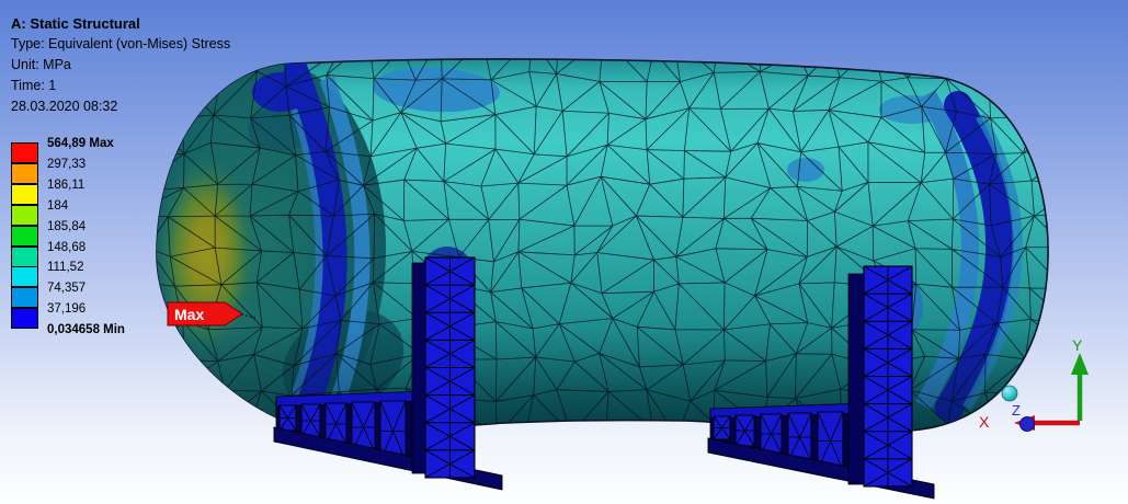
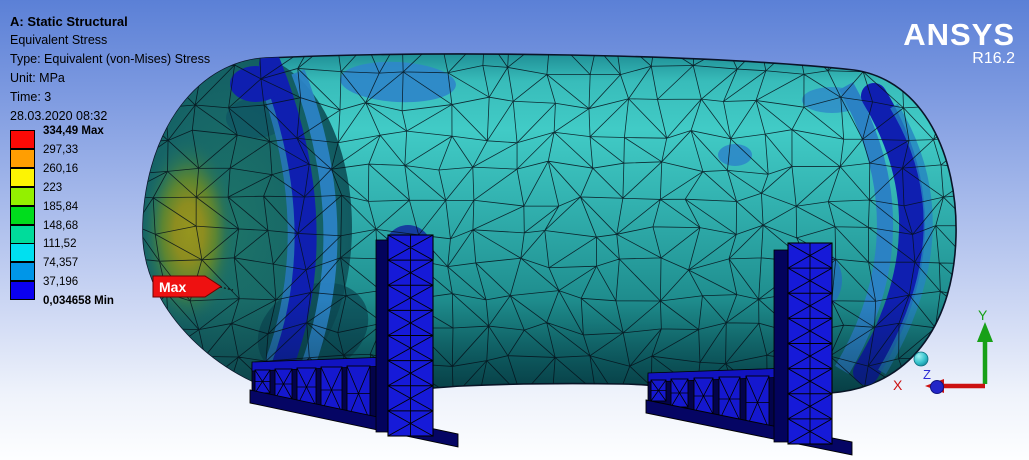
  Max
  Y
  X
  Z
  A: Static Structural
+ Equivalent Stress
  Type: Equivalent (von-Mises) Stress
  Unit: MPa
- Time: 1
+ Time: 3
  28.03.2020 08:32
- 564,89 Max
+ 334,49 Max
  297,33
- 186,11
+ 260,16
- 184
+ 223
  185,84
  148,68
  111,52
  74,357
  37,196
  0,034658 Min
+ ANSYS
+ R16.2
